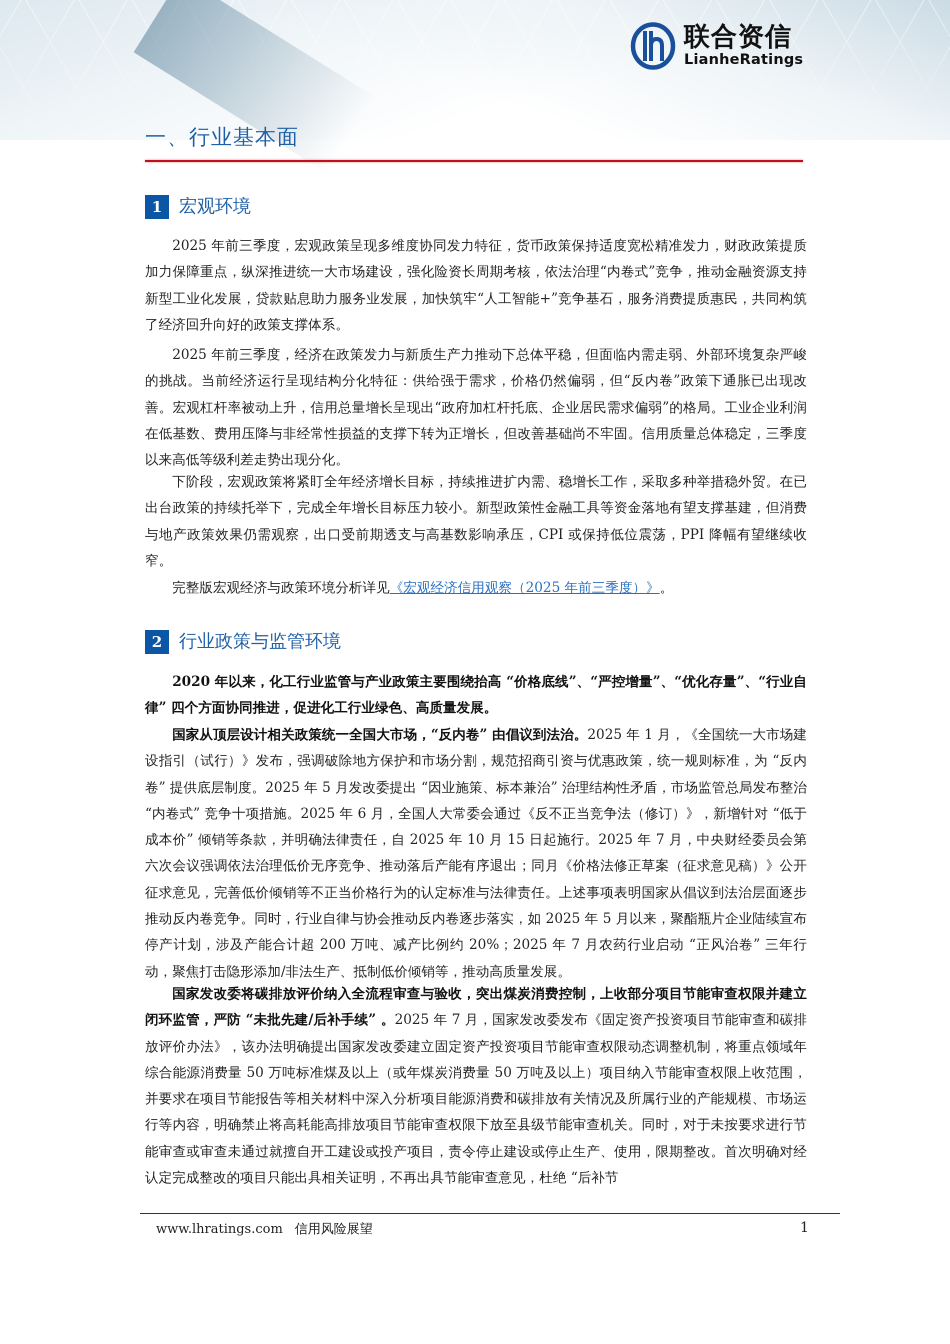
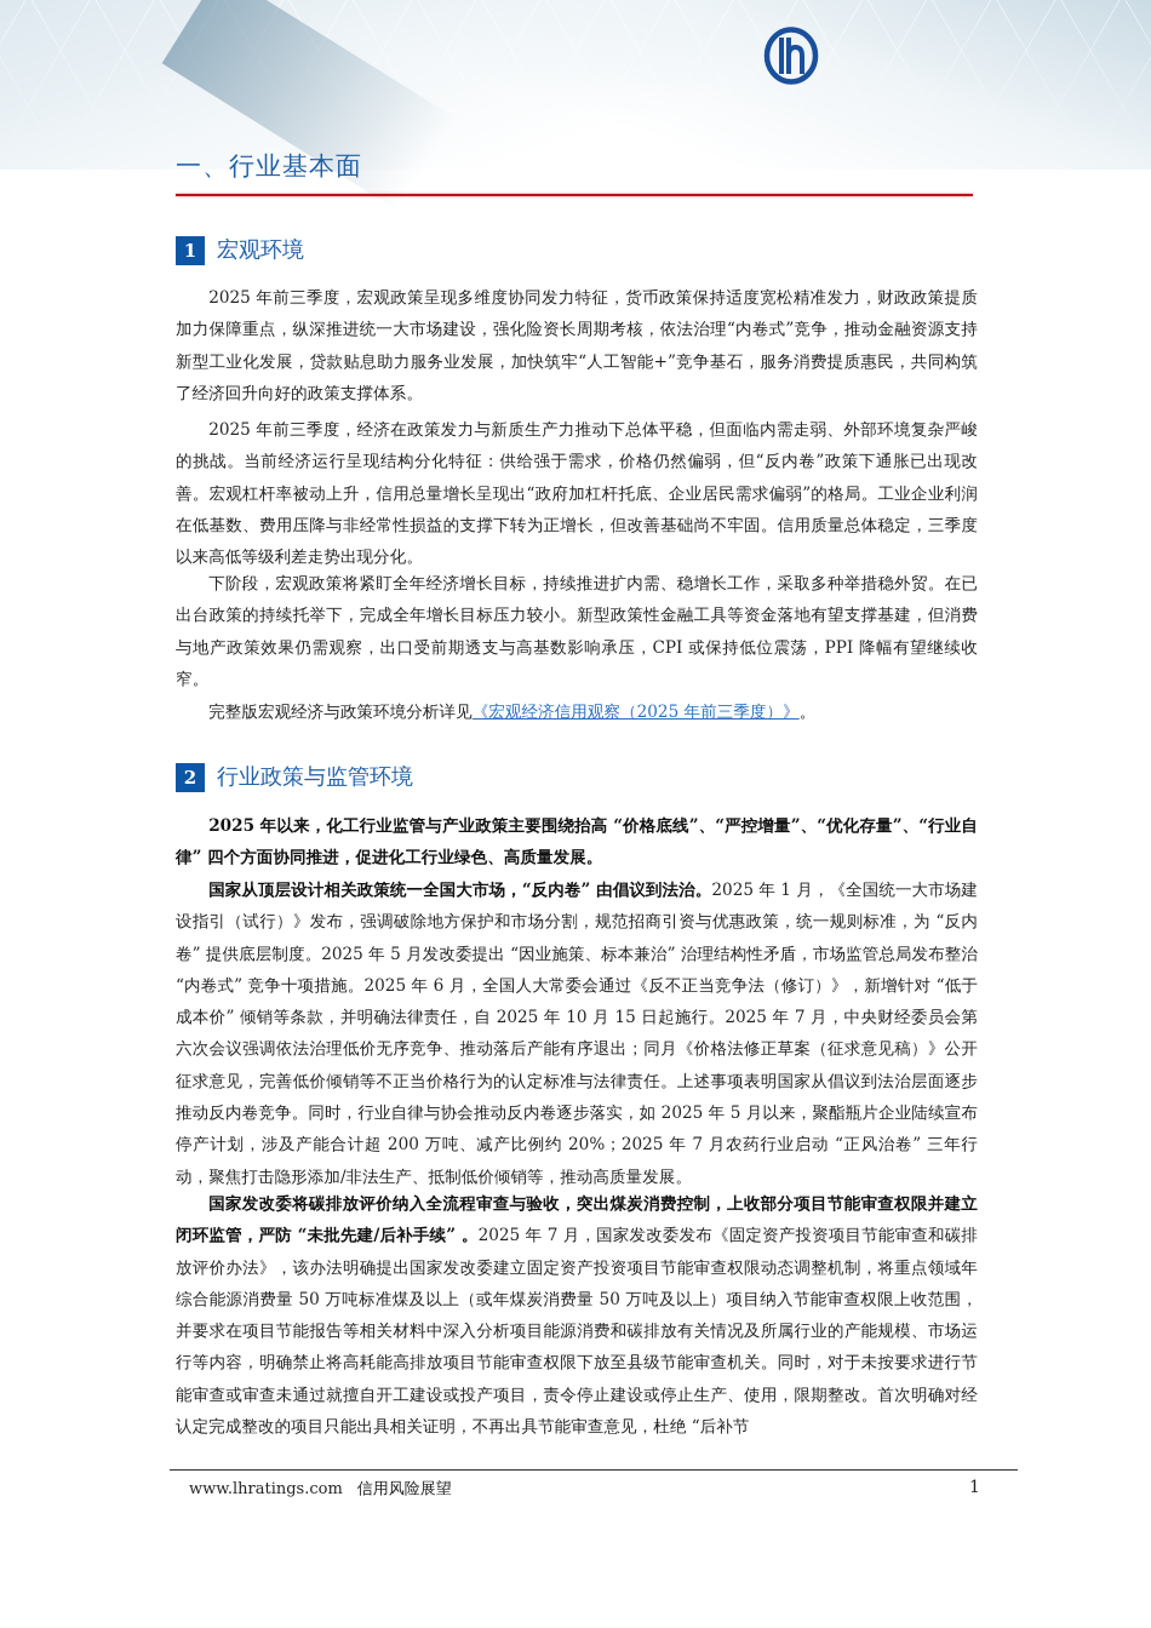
- 联合资信
- LianheRatings
  一、行业基本面
  1
  宏观环境
  2025 年前三季度，宏观政策呈现多维度协同发力特征，货币政策保持适度宽松精准发力，财政政策提质加力保障重点，纵深推进统一大市场建设，强化险资长周期考核，依法治理“内卷式”竞争，推动金融资源支持新型工业化发展，贷款贴息助力服务业发展，加快筑牢“人工智能+”竞争基石，服务消费提质惠民，共同构筑了经济回升向好的政策支撑体系。
  2025 年前三季度，经济在政策发力与新质生产力推动下总体平稳，但面临内需走弱、外部环境复杂严峻的挑战。当前经济运行呈现结构分化特征：供给强于需求，价格仍然偏弱，但“反内卷”政策下通胀已出现改善。宏观杠杆率被动上升，信用总量增长呈现出“政府加杠杆托底、企业居民需求偏弱”的格局。工业企业利润在低基数、费用压降与非经常性损益的支撑下转为正增长，但改善基础尚不牢固。信用质量总体稳定，三季度以来高低等级利差走势出现分化。
  下阶段，宏观政策将紧盯全年经济增长目标，持续推进扩内需、稳增长工作，采取多种举措稳外贸。在已出台政策的持续托举下，完成全年增长目标压力较小。新型政策性金融工具等资金落地有望支撑基建，但消费与地产政策效果仍需观察，出口受前期透支与高基数影响承压，CPI 或保持低位震荡，PPI 降幅有望继续收窄。
  完整版宏观经济与政策环境分析详见《宏观经济信用观察（2025 年前三季度）》。
  2
  行业政策与监管环境
- 2020 年以来，化工行业监管与产业政策主要围绕抬高 “价格底线”、“严控增量”、“优化存量”、“行业自律” 四个方面协同推进，促进化工行业绿色、高质量发展。
+ 2025 年以来，化工行业监管与产业政策主要围绕抬高 “价格底线”、“严控增量”、“优化存量”、“行业自律” 四个方面协同推进，促进化工行业绿色、高质量发展。
  国家从顶层设计相关政策统一全国大市场，“反内卷” 由倡议到法治。2025 年 1 月，《全国统一大市场建设指引（试行）》发布，强调破除地方保护和市场分割，规范招商引资与优惠政策，统一规则标准，为 “反内卷” 提供底层制度。2025 年 5 月发改委提出 “因业施策、标本兼治” 治理结构性矛盾，市场监管总局发布整治 “内卷式” 竞争十项措施。2025 年 6 月，全国人大常委会通过《反不正当竞争法（修订）》，新增针对 “低于成本价” 倾销等条款，并明确法律责任，自 2025 年 10 月 15 日起施行。2025 年 7 月，中央财经委员会第六次会议强调依法治理低价无序竞争、推动落后产能有序退出；同月《价格法修正草案（征求意见稿）》公开征求意见，完善低价倾销等不正当价格行为的认定标准与法律责任。上述事项表明国家从倡议到法治层面逐步推动反内卷竞争。同时，行业自律与协会推动反内卷逐步落实，如 2025 年 5 月以来，聚酯瓶片企业陆续宣布停产计划，涉及产能合计超 200 万吨、减产比例约 20%；2025 年 7 月农药行业启动 “正风治卷” 三年行动，聚焦打击隐形添加/非法生产、抵制低价倾销等，推动高质量发展。
  国家发改委将碳排放评价纳入全流程审查与验收，突出煤炭消费控制，上收部分项目节能审查权限并建立闭环监管，严防 “未批先建/后补手续” 。2025 年 7 月，国家发改委发布《固定资产投资项目节能审查和碳排放评价办法》，该办法明确提出国家发改委建立固定资产投资项目节能审查权限动态调整机制，将重点领域年综合能源消费量 50 万吨标准煤及以上（或年煤炭消费量 50 万吨及以上）项目纳入节能审查权限上收范围，并要求在项目节能报告等相关材料中深入分析项目能源消费和碳排放有关情况及所属行业的产能规模、市场运行等内容，明确禁止将高耗能高排放项目节能审查权限下放至县级节能审查机关。同时，对于未按要求进行节能审查或审查未通过就擅自开工建设或投产项目，责令停止建设或停止生产、使用，限期整改。首次明确对经认定完成整改的项目只能出具相关证明，不再出具节能审查意见，杜绝 “后补节
  www.lhratings.com 信用风险展望
  1
